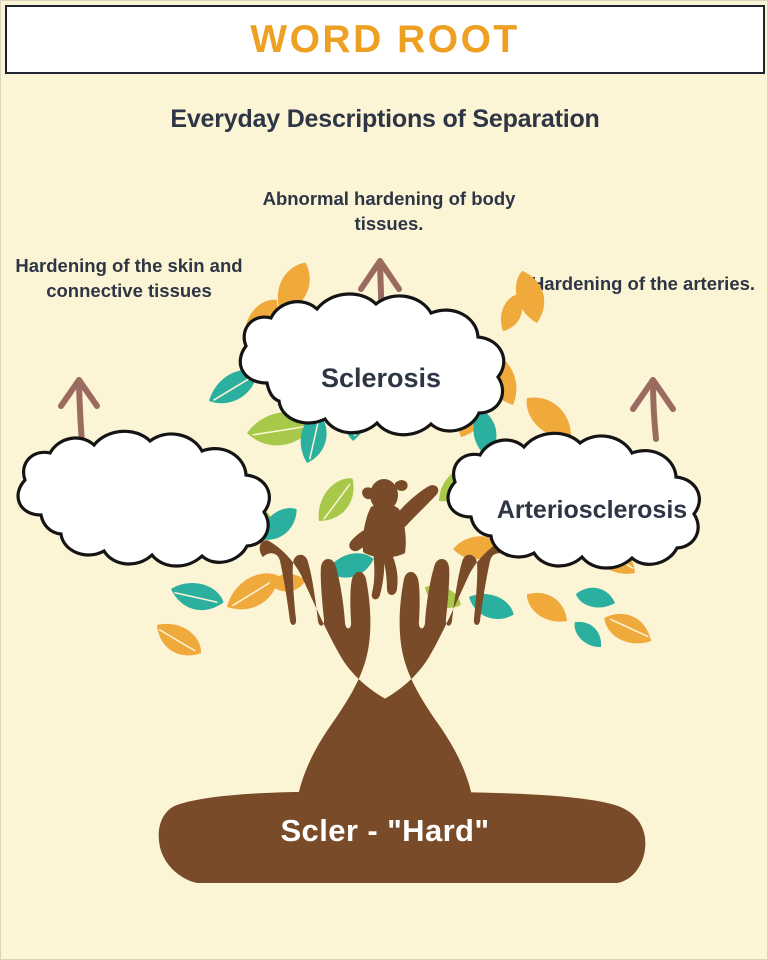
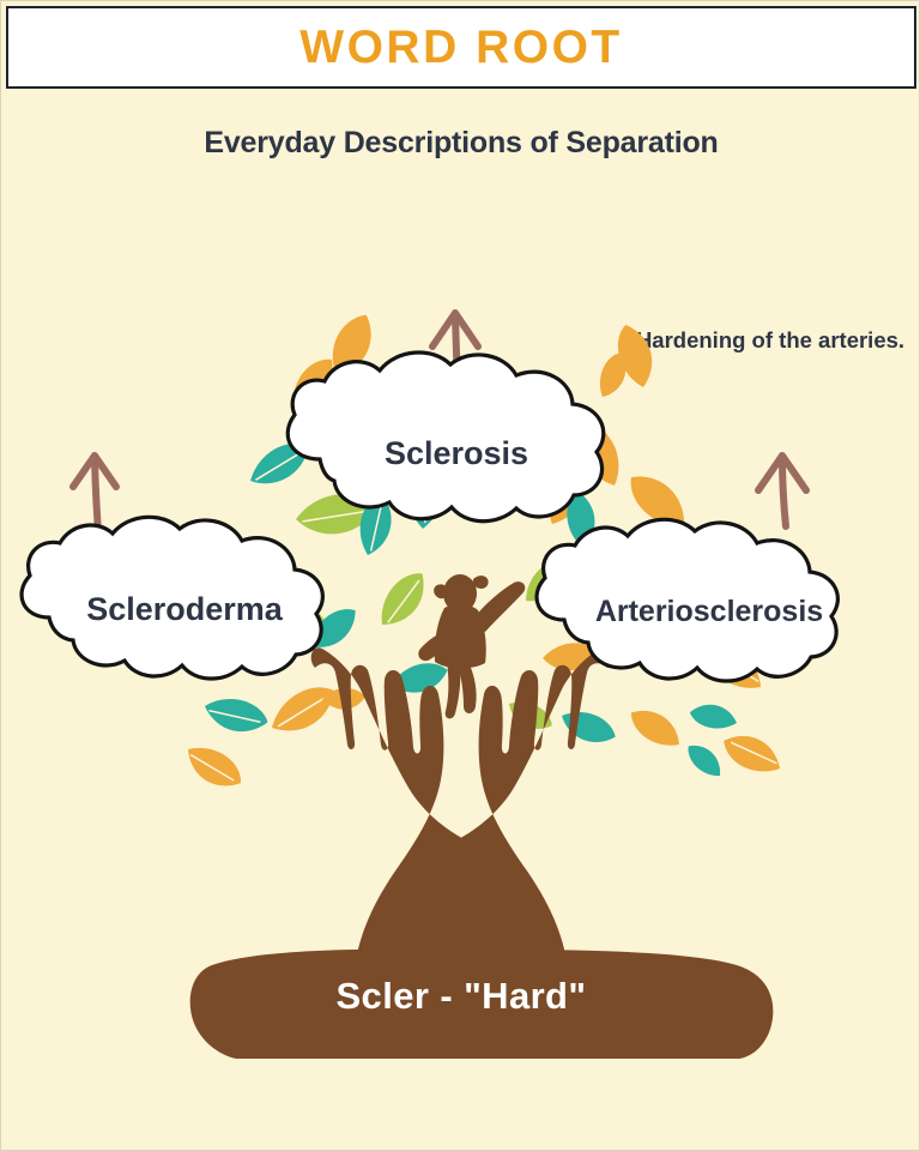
  WORD ROOT
  Everyday Descriptions of Separation
- Hardening of the skin and connective tissues
- Abnormal hardening of body tissues.
  ardening of the arteries.
  Sclerosis
+ Scleroderma
  Arteriosclerosis
  Scler - "Hard"
